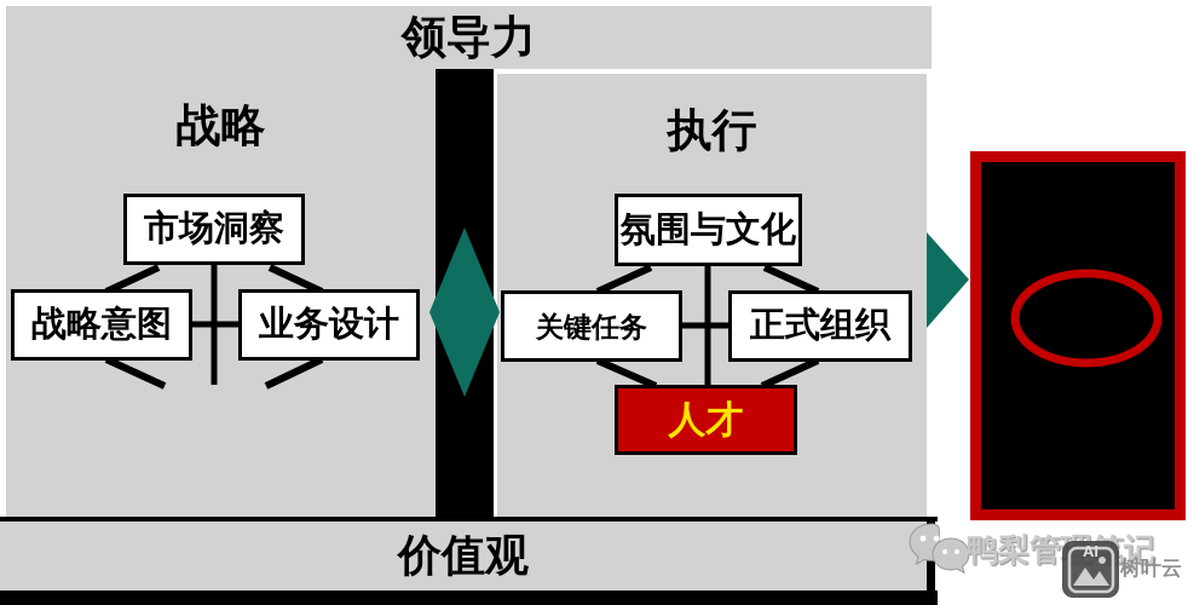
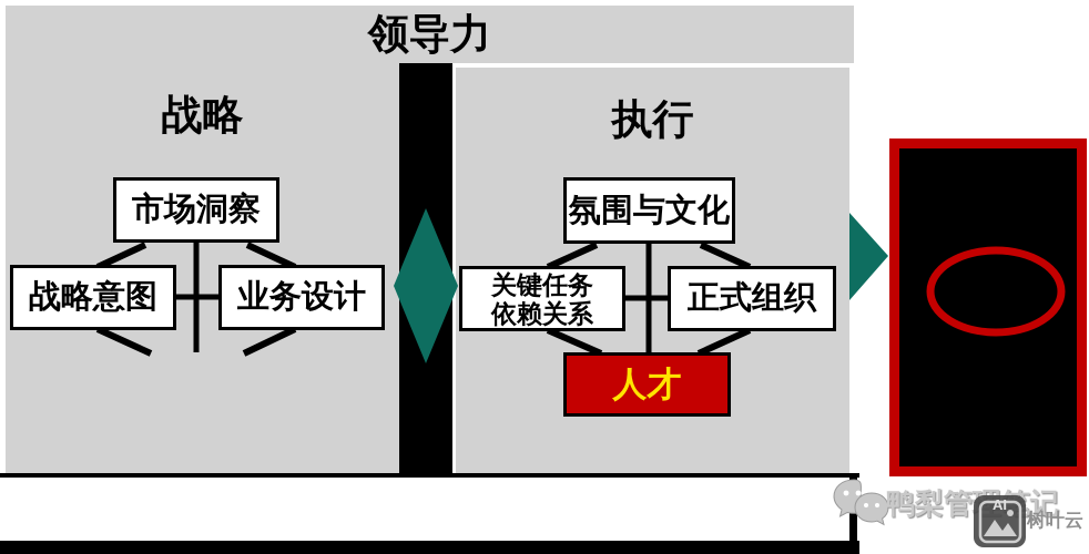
  领导力
  战略
  执行
  市场洞察
  战略意图
  业务设计
  氛围与文化
  关键任务
+ 依赖关系
  正式组织
  人才
- 价值观
  鸭梨管理记
  AI
  树叶云
